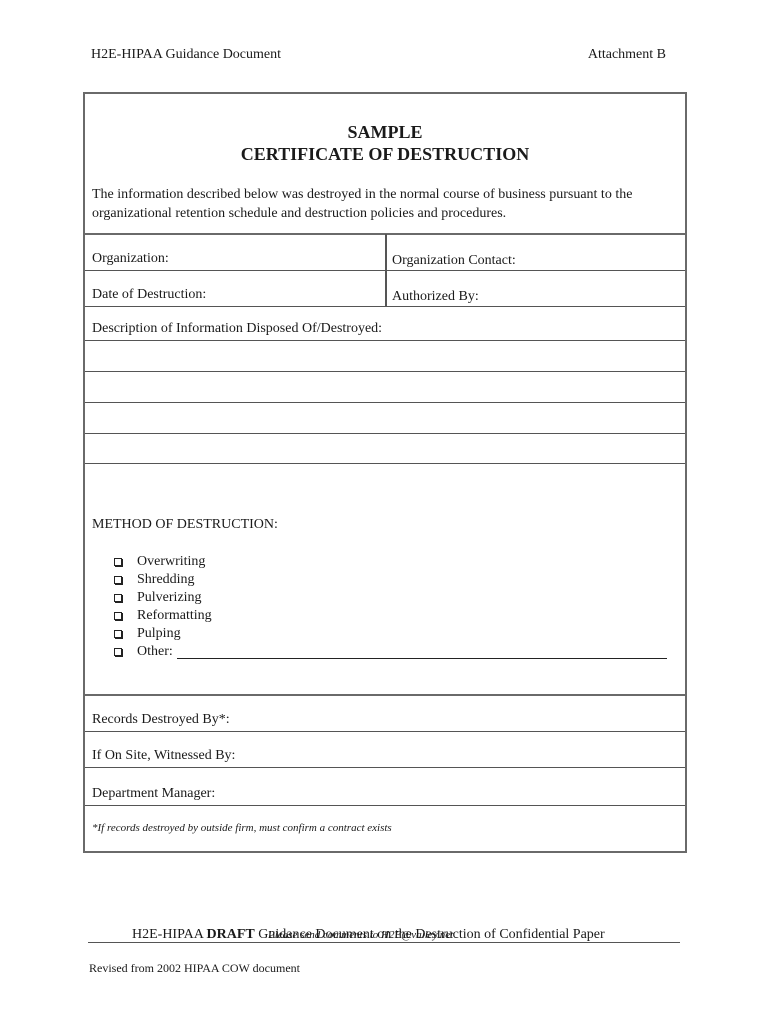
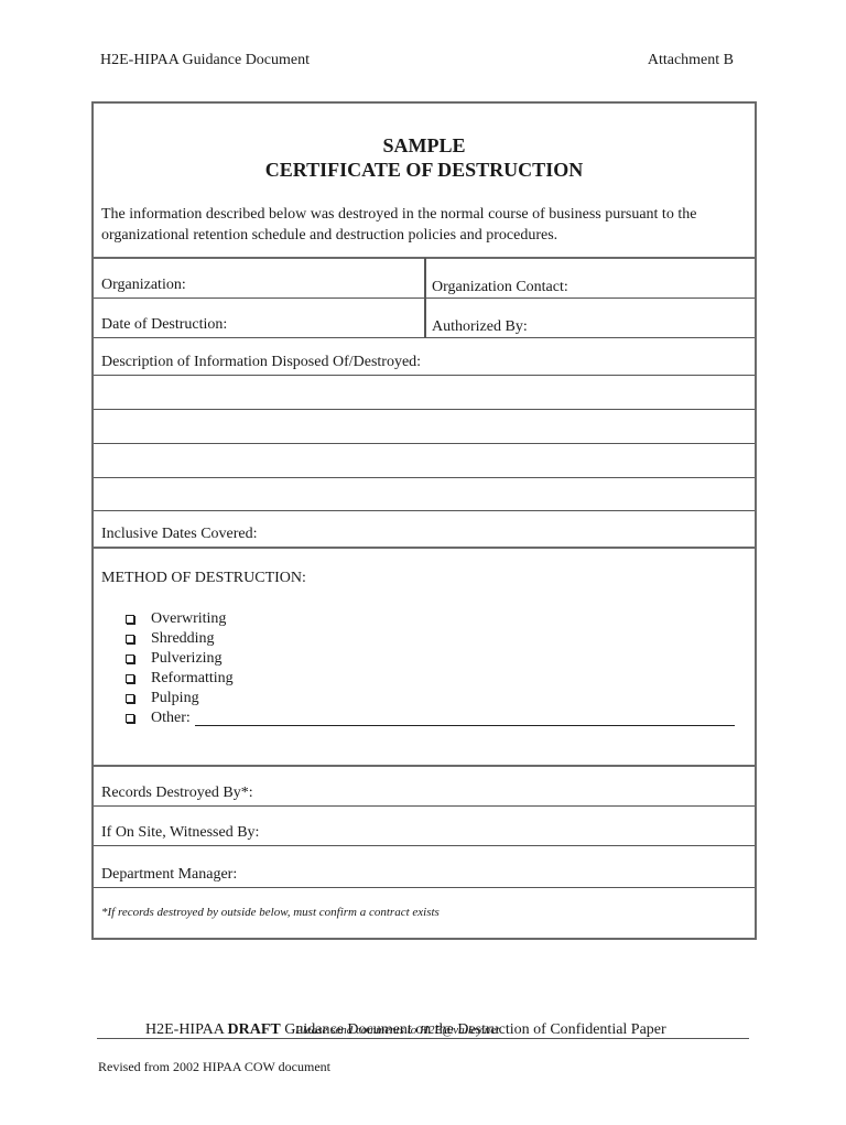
  H2E-HIPAA Guidance Document
  Attachment B
  SAMPLE
  CERTIFICATE OF DESTRUCTION
  The information described below was destroyed in the normal course of business pursuant to the organizational retention schedule and destruction policies and procedures.
  Organization:
  Organization Contact:
  Date of Destruction:
  Authorized By:
  Description of Information Disposed Of/Destroyed:
+ Inclusive Dates Covered:
  METHOD OF DESTRUCTION:
  Overwriting
  Shredding
  Pulverizing
  Reformatting
  Pulping
  Other:
  Records Destroyed By*:
  If On Site, Witnessed By:
  Department Manager:
- *If records destroyed by outside firm, must confirm a contract exists
+ *If records destroyed by outside below, must confirm a contract exists
  H2E-HIPAA DRAFT Guidance Document on the Destruction of Confidential Paper
  Please send comments to H2E@valley.net
  Revised from 2002 HIPAA COW document
